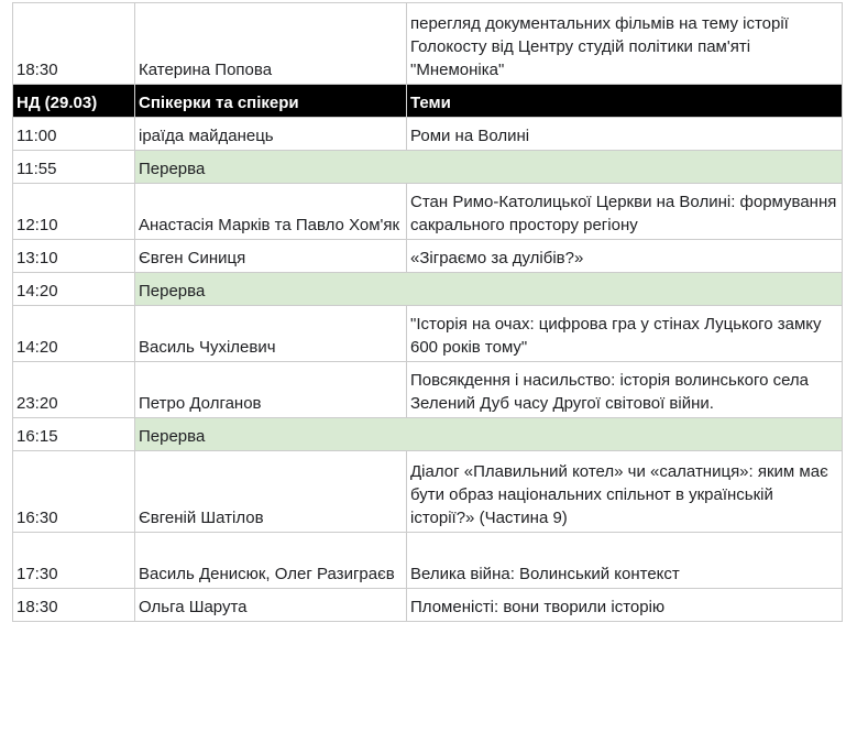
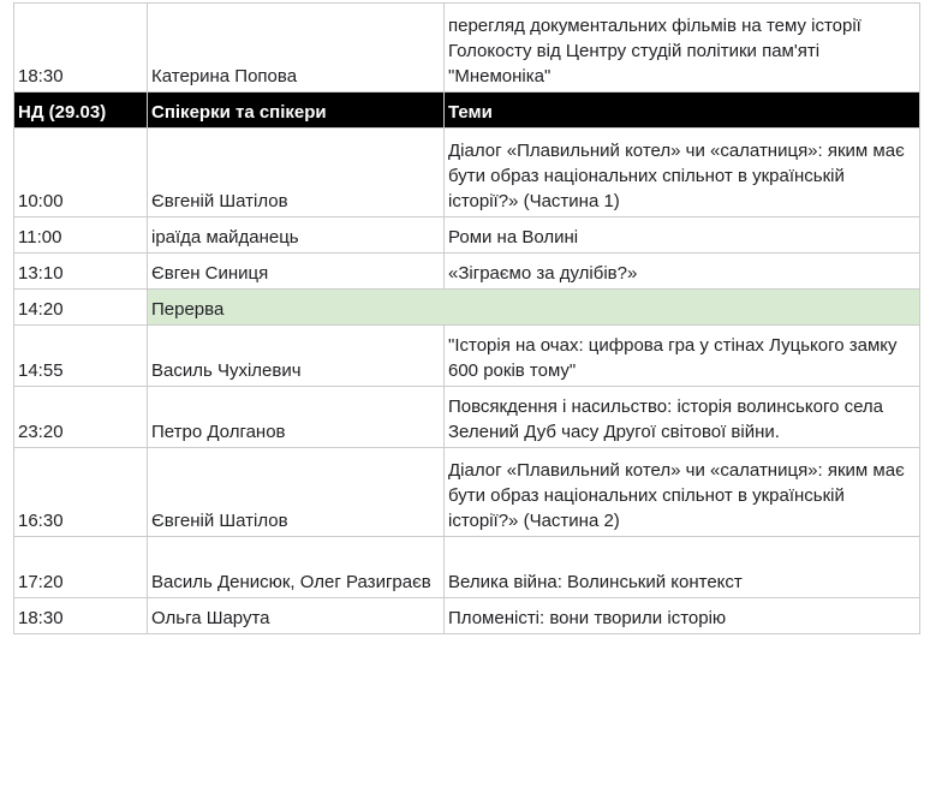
  18:30	Катерина Попова	перегляд документальних фільмів на тему історії Голокосту від Центру студій політики пам'яті "Мнемоніка"
  НД (29.03)	Спікерки та спікери	Теми
+ 10:00	Євгеній Шатілов	Діалог «Плавильний котел» чи «салатниця»: яким має бути образ національних спільнот в українській історії?» (Частина 1)
  11:00	іраїда майданець	Роми на Волині
- 11:55	Перерва
- 12:10	Анастасія Марків та Павло Хом'як	Стан Римо-Католицької Церкви на Волині: формування сакрального простору регіону
  13:10	Євген Синиця	«Зіграємо за дулібів?»
  14:20	Перерва
- 14:20	Василь Чухілевич	"Історія на очах: цифрова гра у стінах Луцького замку 600 років тому"
+ 14:55	Василь Чухілевич	"Історія на очах: цифрова гра у стінах Луцького замку 600 років тому"
  23:20	Петро Долганов	Повсякдення і насильство: історія волинського села Зелений Дуб часу Другої світової війни.
- 16:15	Перерва
- 16:30	Євгеній Шатілов	Діалог «Плавильний котел» чи «салатниця»: яким має бути образ національних спільнот в українській історії?» (Частина 9)
+ 16:30	Євгеній Шатілов	Діалог «Плавильний котел» чи «салатниця»: яким має бути образ національних спільнот в українській історії?» (Частина 2)
- 17:30	Василь Денисюк, Олег Разиграєв	Велика війна: Волинський контекст
+ 17:20	Василь Денисюк, Олег Разиграєв	Велика війна: Волинський контекст
  18:30	Ольга Шарута	Пломеністі: вони творили історію
